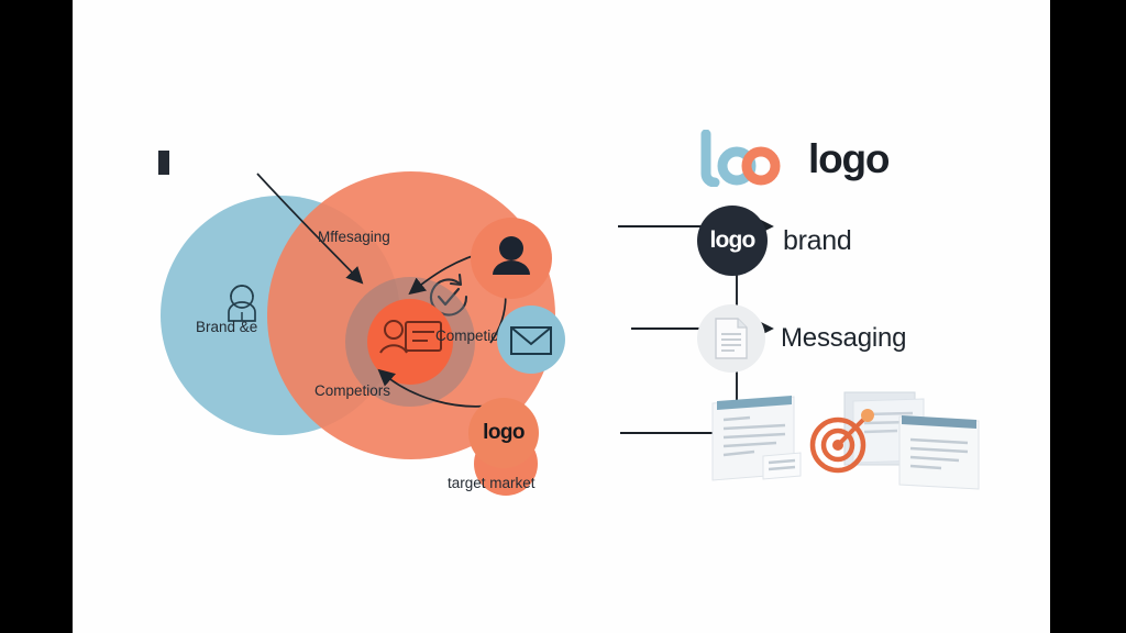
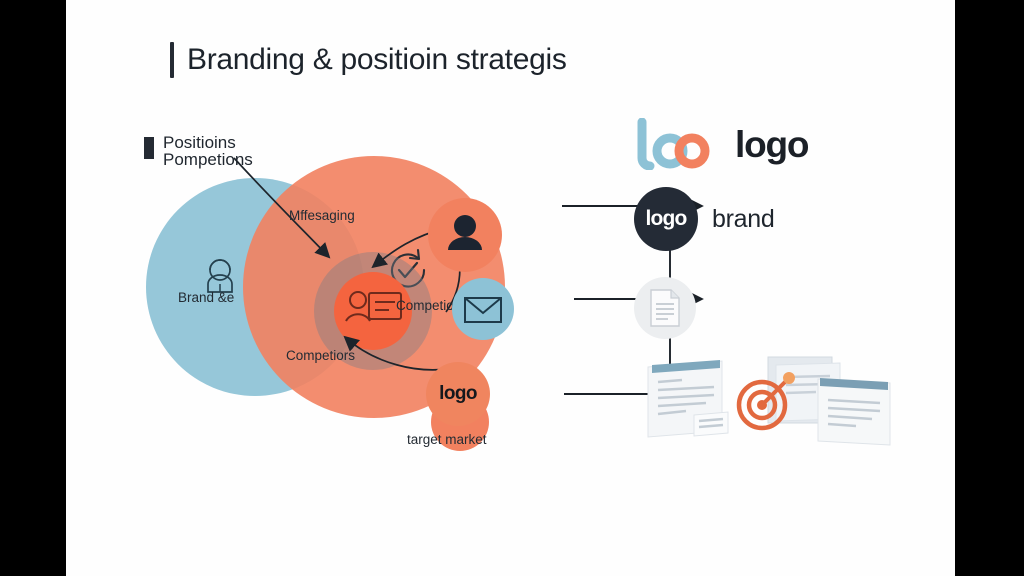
+ Branding & positioin strategis
+ Positioins
+ Pompetions
  Mffesaging
  Brand &e
  Competiors
  Competio
  logo
  target market
  logo
  logo
  brand
- Messaging
